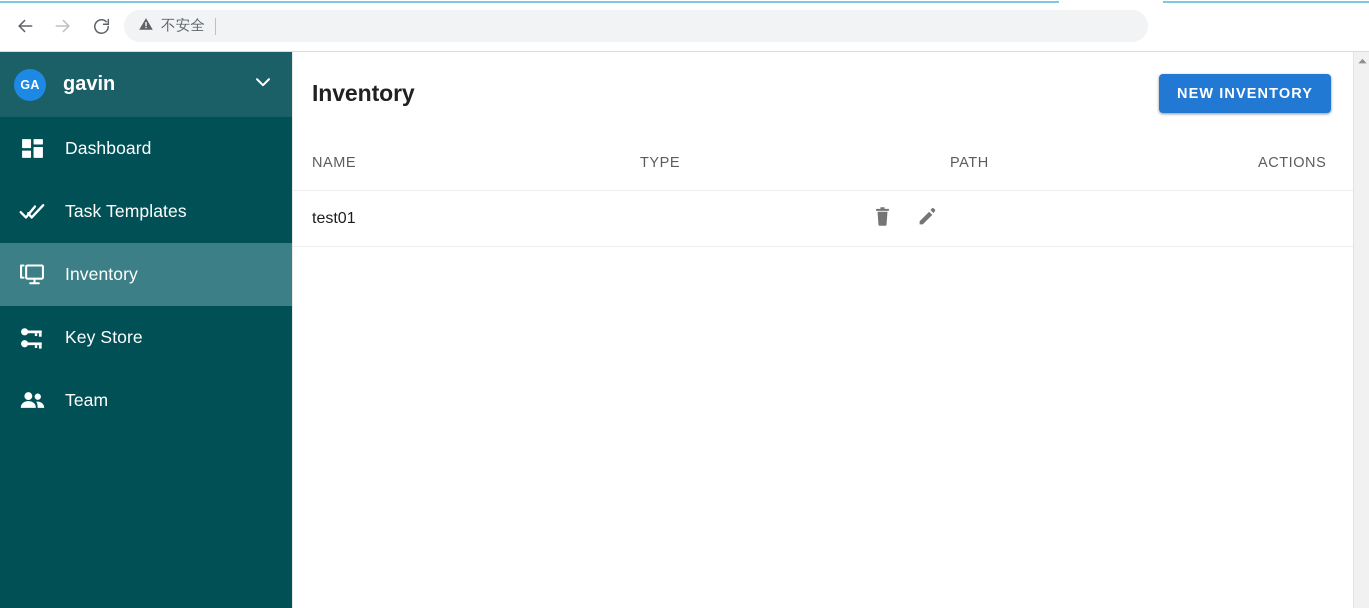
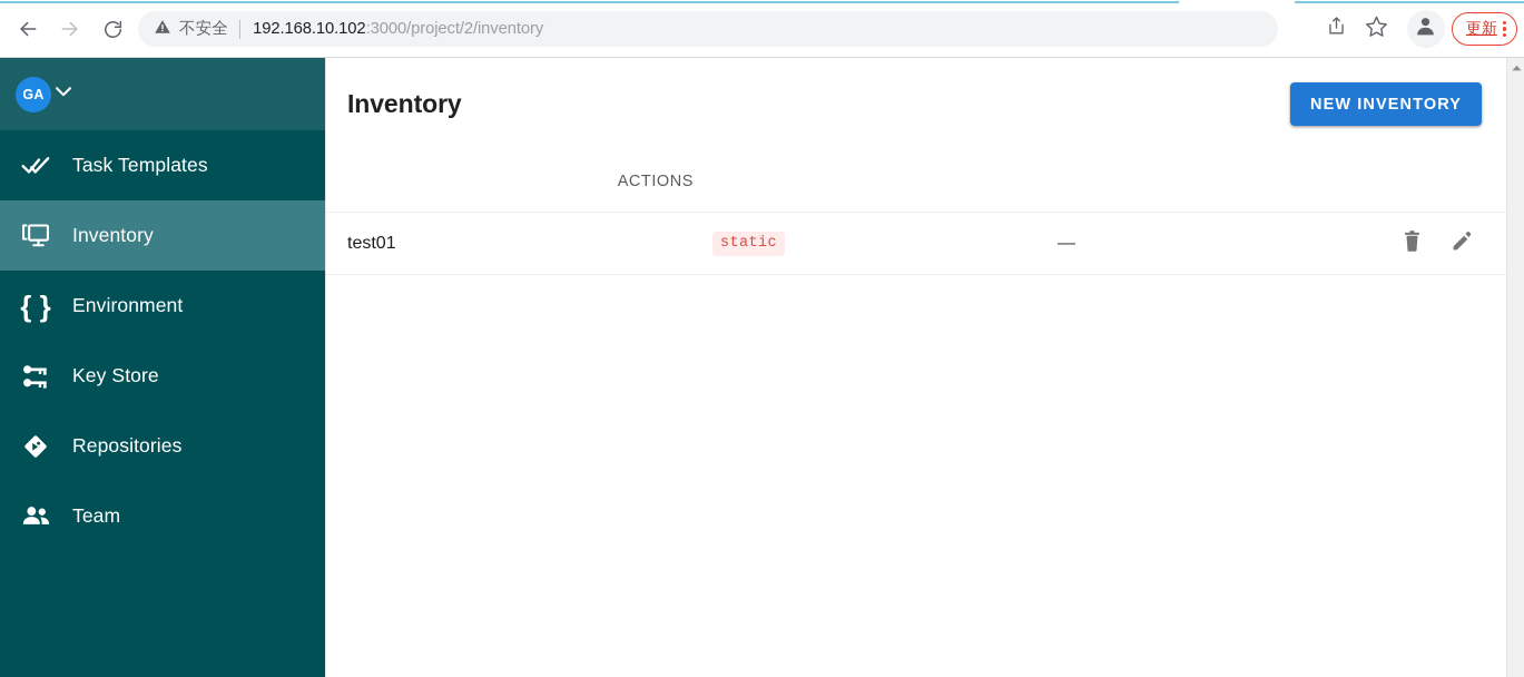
  不安全
+ 192.168.10.102:3000/project/2/inventory
+ 更新
  GA
- gavin
- Dashboard
  Task Templates
  Inventory
+ { }
+ Environment
  Key Store
+ Repositories
  Team
  Inventory
  NEW INVENTORY
- NAME
- TYPE
- PATH
  ACTIONS
  test01
+ static
+ —
